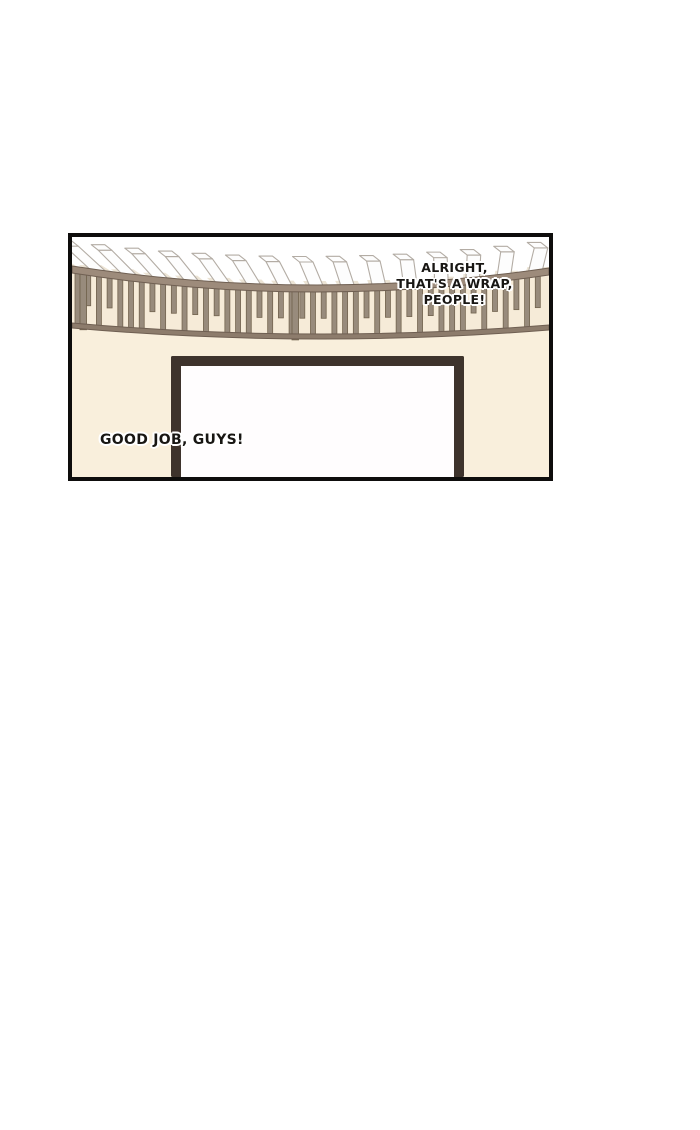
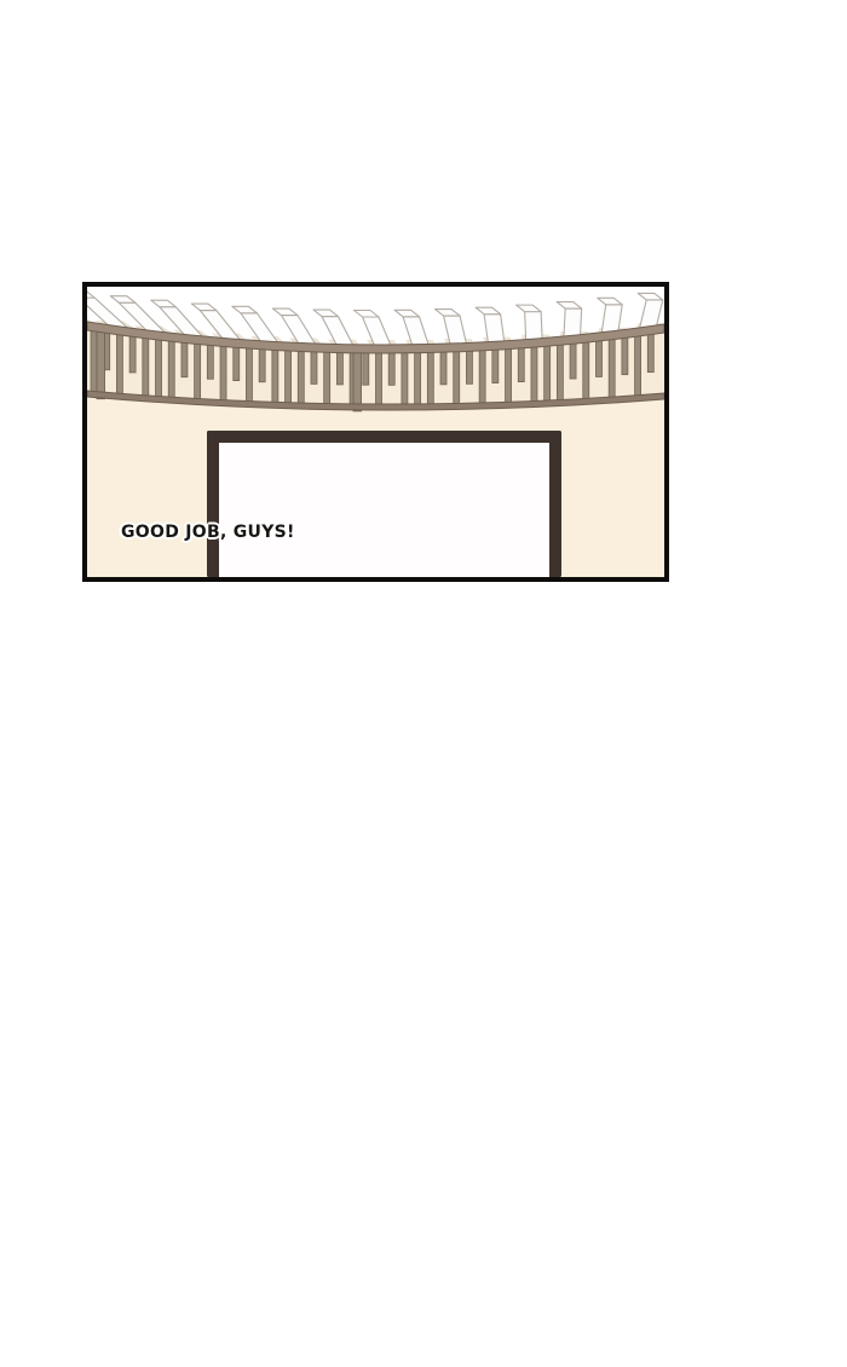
- ALRIGHT,
- THAT'S A WRAP,
- PEOPLE!
  GOOD JOB, GUYS!
